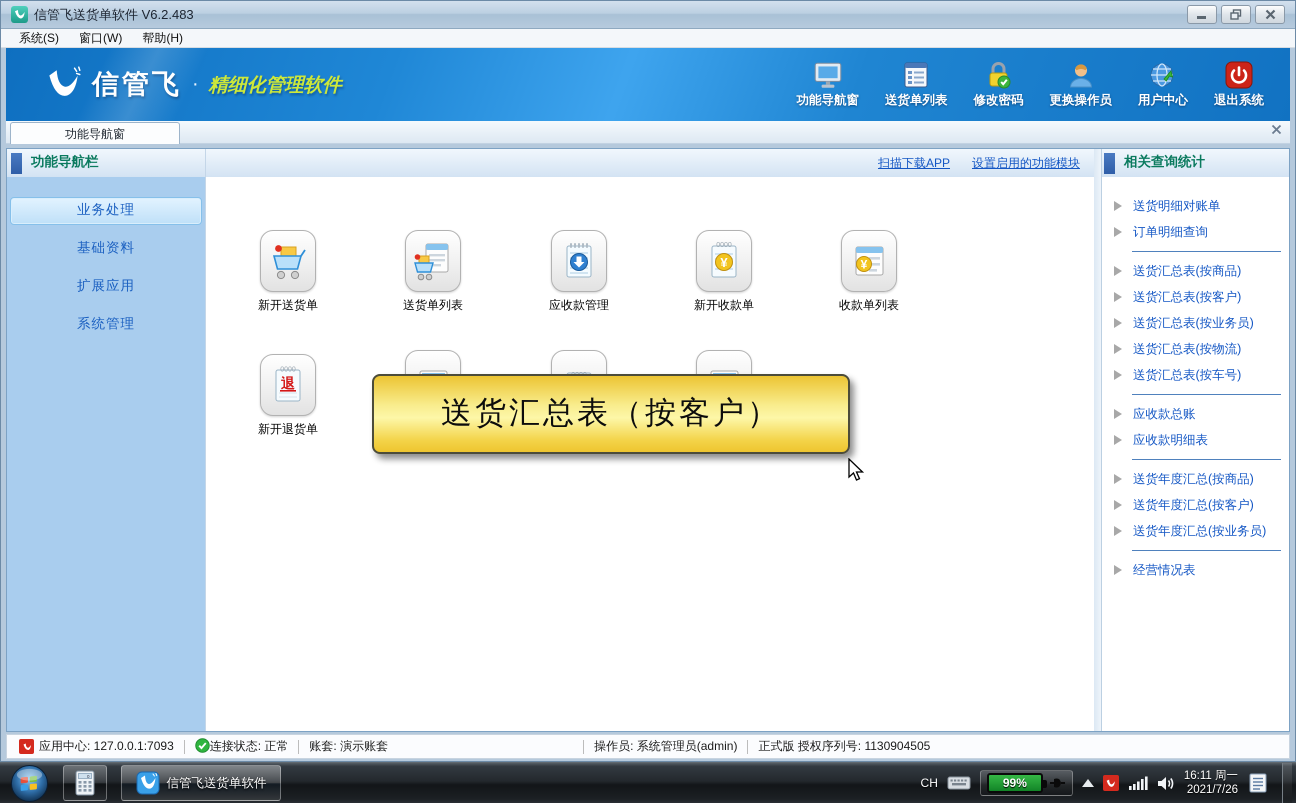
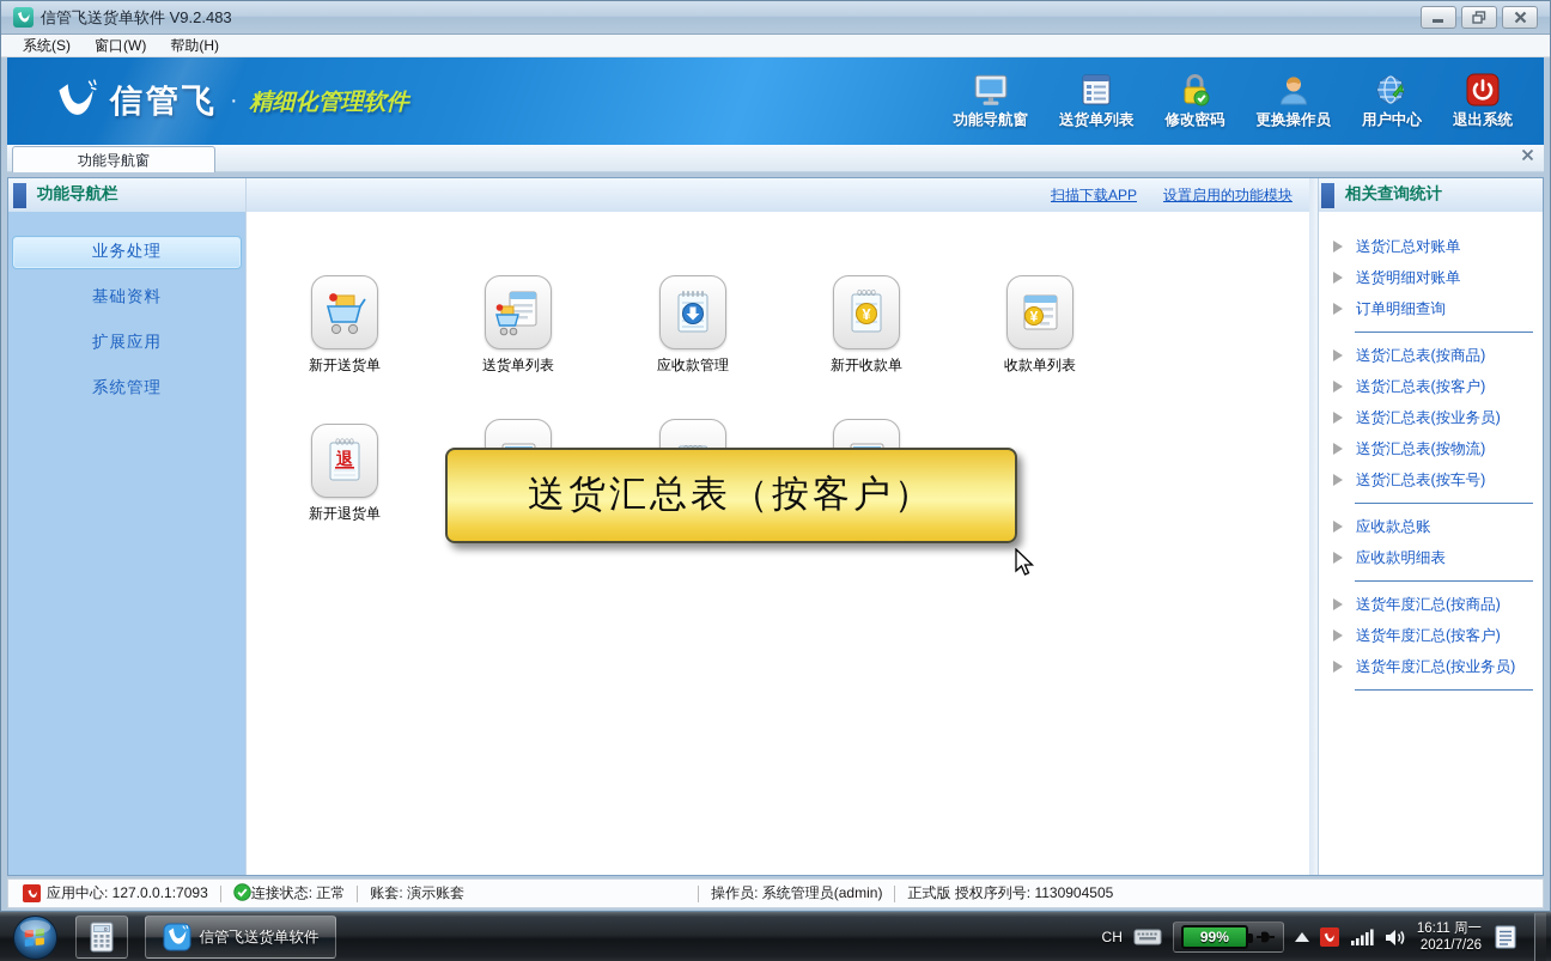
- 信管飞送货单软件 V6.2.483
+ 信管飞送货单软件 V9.2.483
  系统(S)
  窗口(W)
  帮助(H)
  功能导航窗
  送货单列表
  修改密码
  更换操作员
  用户中心
  退出系统
  功能导航窗
  功能导航栏
  业务处理
  基础资料
  扩展应用
  系统管理
  扫描下载APP
  设置启用的功能模块
  新开送货单
  送货单列表
  应收款管理
  ¥
  新开收款单
  ¥
  收款单列表
  退
  新开退货单
  送货汇总表（按客户）
  相关查询统计
+ 送货汇总对账单
  送货明细对账单
  订单明细查询
  送货汇总表(按商品)
  送货汇总表(按客户)
  送货汇总表(按业务员)
  送货汇总表(按物流)
  送货汇总表(按车号)
  应收款总账
  应收款明细表
  送货年度汇总(按商品)
  送货年度汇总(按客户)
  送货年度汇总(按业务员)
- 经营情况表
  应用中心: 127.0.0.1:7093
  连接状态: 正常
  账套: 演示账套
  操作员: 系统管理员(admin)
  正式版 授权序列号: 1130904505
  信管飞送货单软件
  CH
  99%
  16:11 周一
  2021/7/26
